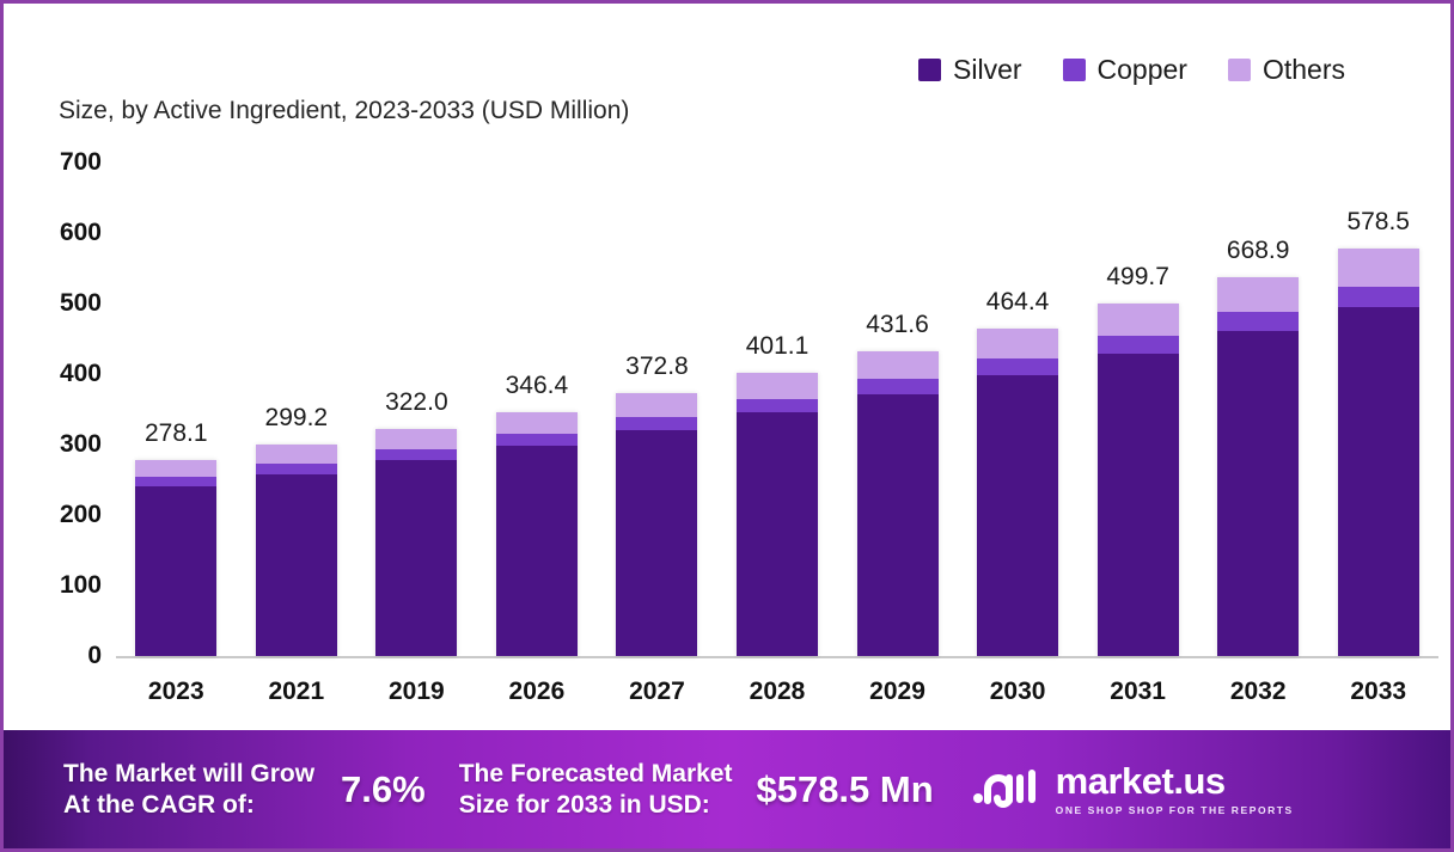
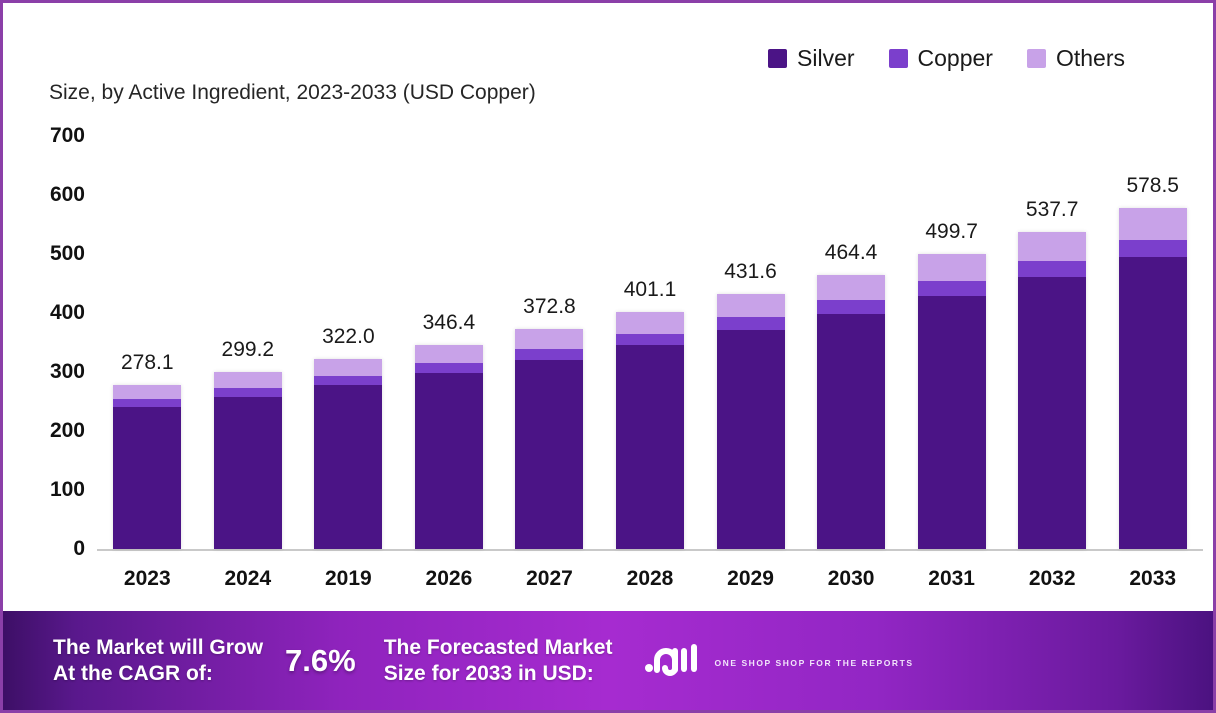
- Size, by Active Ingredient, 2023-2033 (USD Million)
+ Size, by Active Ingredient, 2023-2033 (USD Copper)
  Silver
  Copper
  Others
  0
  100
  200
  300
  400
  500
  600
  700
  278.1
  2023
  299.2
- 2021
+ 2024
  322.0
  2019
  346.4
  2026
  372.8
  2027
  401.1
  2028
  431.6
  2029
  464.4
  2030
  499.7
  2031
- 668.9
+ 537.7
  2032
  578.5
  2033
  The Market will Grow
  At the CAGR of:
  7.6%
  The Forecasted Market
  Size for 2033 in USD:
- $578.5 Mn
- market.us
  ONE SHOP SHOP FOR THE REPORTS
